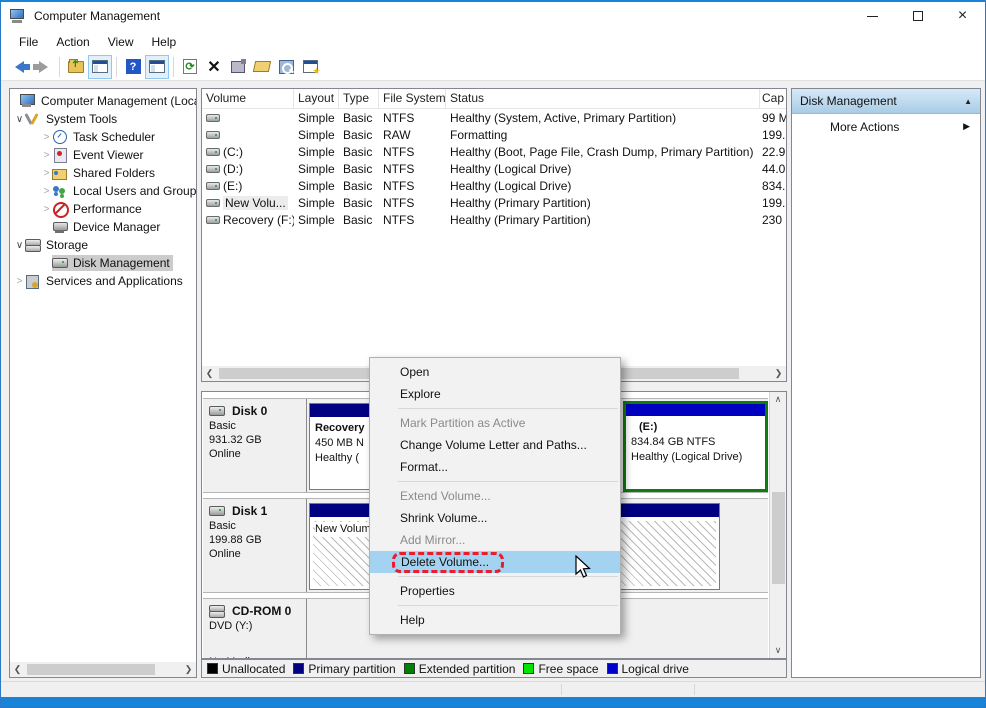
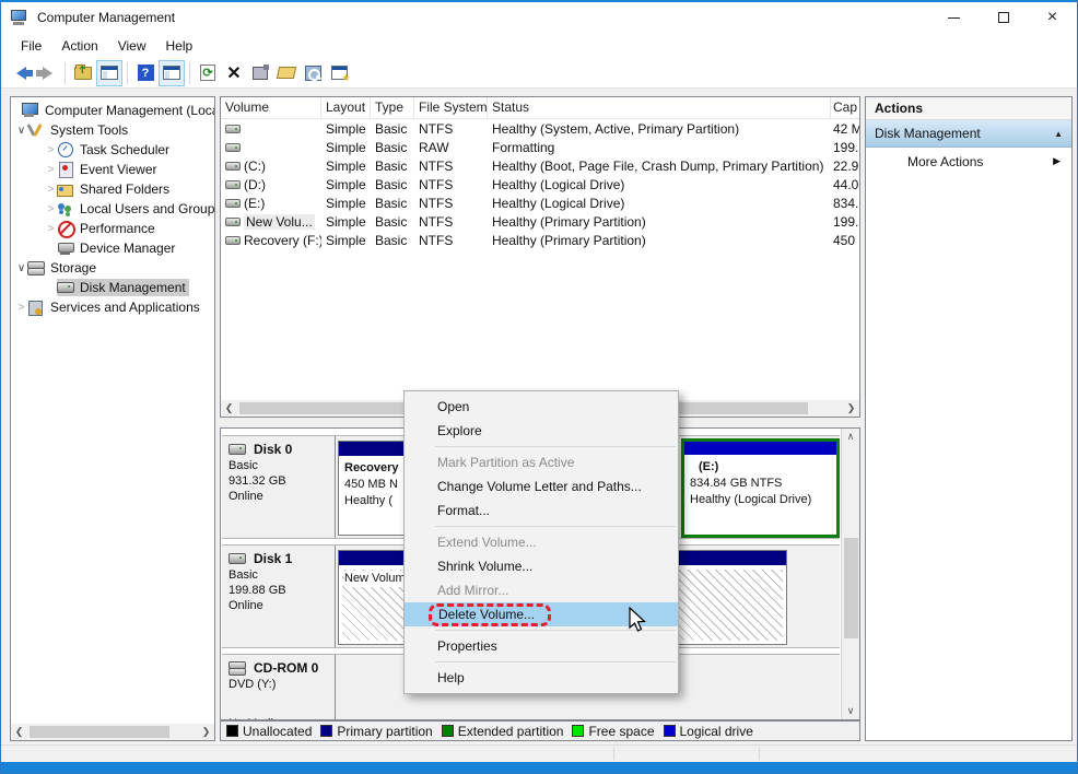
  Computer Management
  ×
  File
  Action
  View
  Help
  ?
  ⟳
  ✕
  Computer Management (Loc
  ∨
  System Tools
  >
  Task Scheduler
  >
  Event Viewer
  >
  Shared Folders
  >
  Local Users and Group
  >
  Performance
  Device Manager
  ∨
  Storage
  Disk Management
  >
  Services and Applications
  ❮
  ❯
  Volume
  Layout
  Type
  File System
  Status
  Cap
  Simple
  Basic
  NTFS
  Healthy (System, Active, Primary Partition)
- 99 M
+ 42 M
  Simple
  Basic
  RAW
  Formatting
  199.
  (C:)
  Simple
  Basic
  NTFS
  Healthy (Boot, Page File, Crash Dump, Primary Partition)
  22.9
  (D:)
  Simple
  Basic
  NTFS
  Healthy (Logical Drive)
  44.0
  (E:)
  Simple
  Basic
  NTFS
  Healthy (Logical Drive)
  834.
  New Volu...
  Simple
  Basic
  NTFS
  Healthy (Primary Partition)
  199.
  Recovery (F:)
  Simple
  Basic
  NTFS
  Healthy (Primary Partition)
- 230
+ 450
  ❮
  ❯
  Disk 0
  Basic
  931.32 GB
  Online
  Recovery
  450 MB N
  Healthy (
  (E:)
  834.84 GB NTFS
  Healthy (Logical Drive)
  Disk 1
  Basic
  199.88 GB
  Online
  CD-ROM 0
  DVD (Y:)
  ∧
  ∨
  Unallocated
  Primary partition
  Extended partition
  Free space
  Logical drive
+ Actions
  Disk Management
  ▲
  More Actions
  ▶
  Open
  Explore
  Mark Partition as Active
  Change Volume Letter and Paths...
  Format...
  Extend Volume...
  Shrink Volume...
  Add Mirror...
  Delete Volume...
  Properties
  Help
